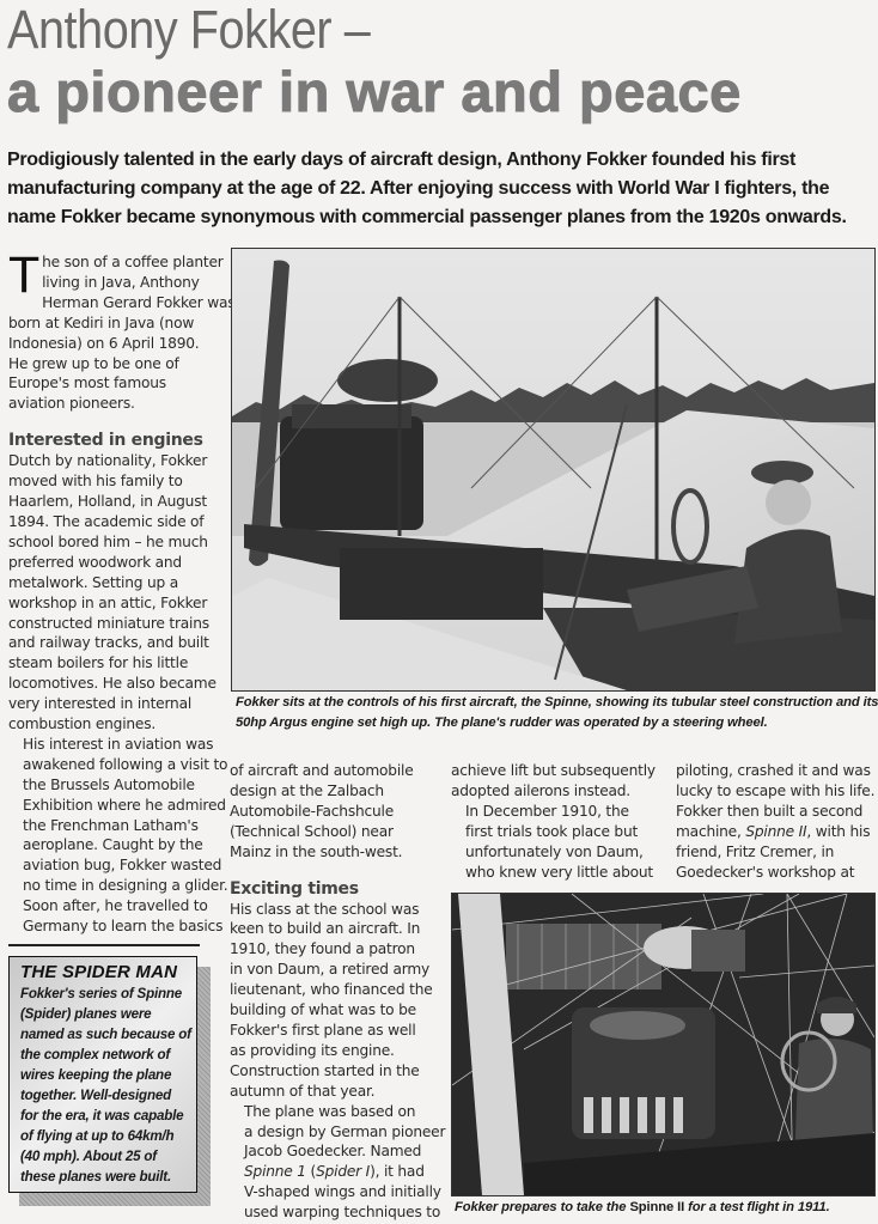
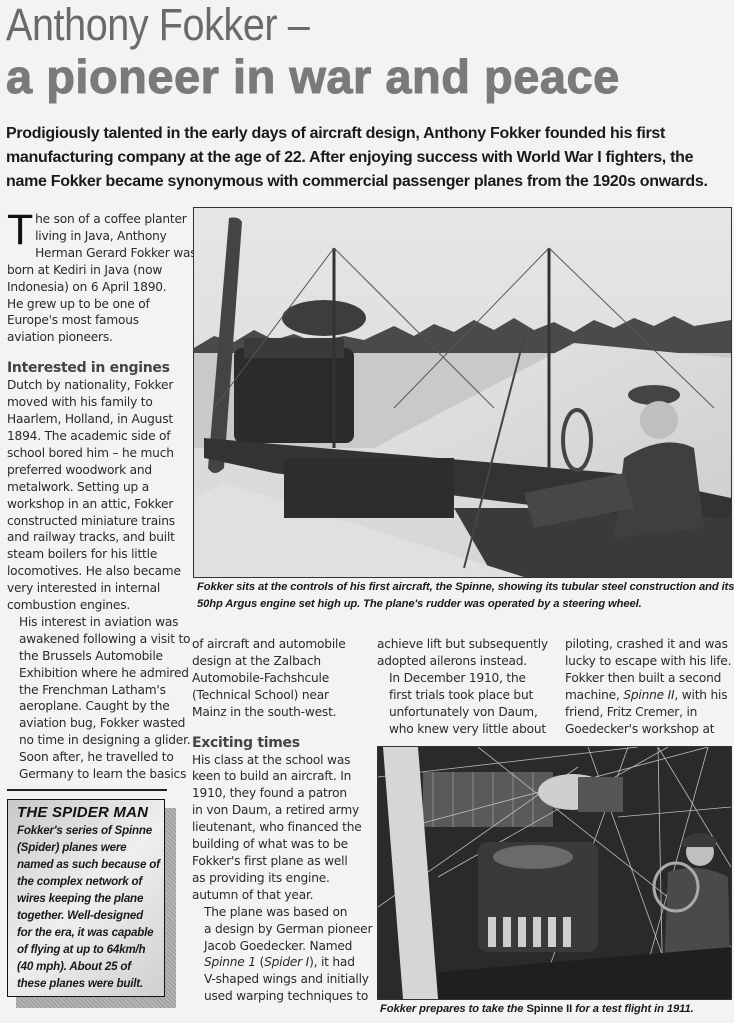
  Anthony Fokker –
  a pioneer in war and peace
  Prodigiously talented in the early days of aircraft design, Anthony Fokker founded his first manufacturing company at the age of 22. After enjoying success with World War I fighters, the name Fokker became synonymous with commercial passenger planes from the 1920s onwards.
  T
  he son of a coffee planter
  living in Java, Anthony
  Herman Gerard Fokker wa
  born at Kediri in Java (now
  Indonesia) on 6 April 1890.
  He grew up to be one of
  Europe's most famous
  aviation pioneers.
  Interested in engines
  Dutch by nationality, Fokker
  moved with his family to
  Haarlem, Holland, in August
  1894. The academic side of
  school bored him – he much
  preferred woodwork and
  metalwork. Setting up a
  workshop in an attic, Fokker
  constructed miniature trains
  and railway tracks, and built
  steam boilers for his little
  locomotives. He also became
  very interested in internal
  combustion engines.
  His interest in aviation was
  awakened following a visit to
  the Brussels Automobile
  Exhibition where he admired
  the Frenchman Latham's
  aeroplane. Caught by the
  aviation bug, Fokker wasted
  no time in designing a glider.
  Soon after, he travelled to
  Germany to learn the basics
  THE SPIDER MAN
  Fokker's series of Spinne
  (Spider) planes were
  named as such because of
  the complex network of
  wires keeping the plane
  together. Well-designed
  for the era, it was capable
  of flying at up to 64km/h
  (40 mph). About 25 of
  these planes were built.
  Fokker sits at the controls of his first aircraft, the Spinne, showing its tubular steel construction and its
  50hp Argus engine set high up. The plane's rudder was operated by a steering wheel.
  of aircraft and automobile
  design at the Zalbach
  Automobile-Fachshcule
  (Technical School) near
  Mainz in the south-west.
  Exciting times
  His class at the school was
  keen to build an aircraft. In
  1910, they found a patron
  in von Daum, a retired army
  lieutenant, who financed the
  building of what was to be
  Fokker's first plane as well
  as providing its engine.
- Construction started in the
  autumn of that year.
  The plane was based on
  a design by German pioneer
  Jacob Goedecker. Named
  Spinne 1 (Spider I), it had
  V-shaped wings and initially
  used warping techniques to
  achieve lift but subsequently
  adopted ailerons instead.
  In December 1910, the
  first trials took place but
  unfortunately von Daum,
  who knew very little about
  piloting, crashed it and was
  lucky to escape with his life.
  Fokker then built a second
  machine, Spinne II, with his
  friend, Fritz Cremer, in
  Goedecker's workshop at
  Fokker prepares to take the Spinne II for a test flight in 1911.
